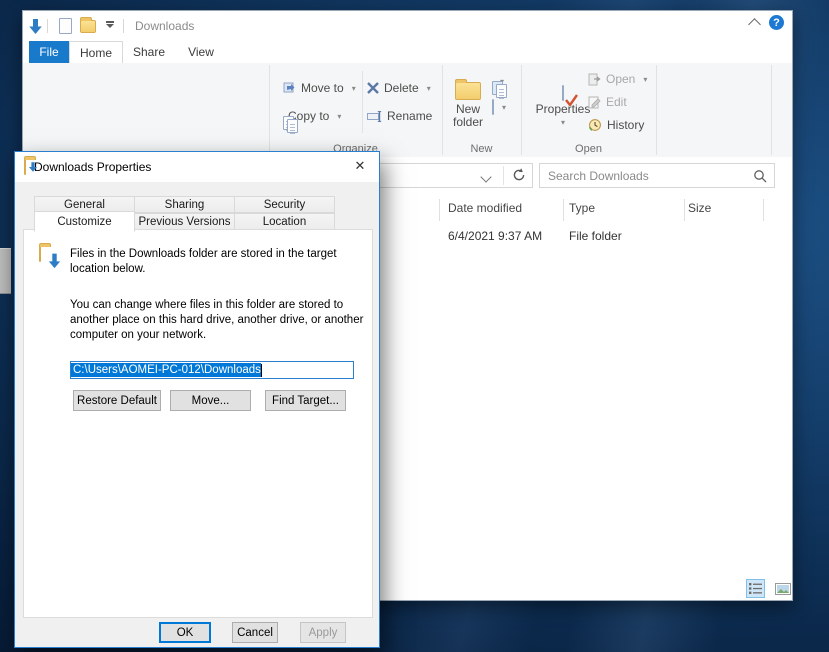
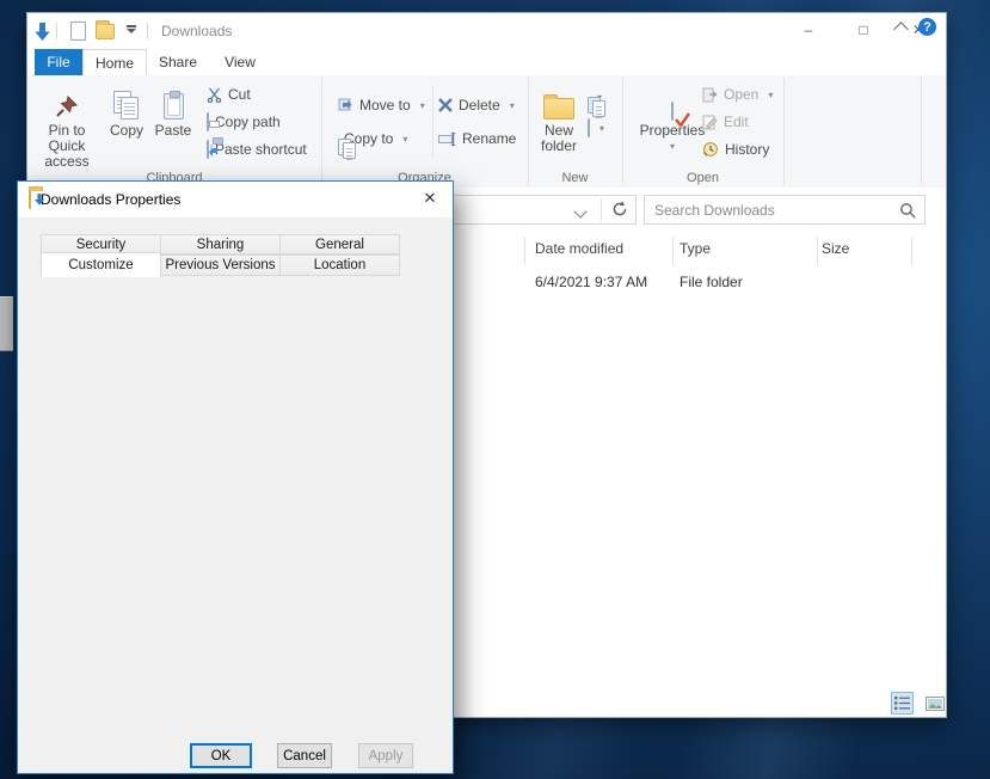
  Downloads
+ –
+ □
  File
  Home
  Share
  View
  ?
+ Pin to Quick access
+ Copy
+ Paste
+ Cut
+ Copy path
+ Paste shortcut
+ Clipboard
  Move to
  opy to
  Delete
  Rename
  Organize
  New folder
  New
  Properties
  ▾
  Open
  Edit
  History
  Open
  Search Downloads
  Date modified
  Type
  Size
  6/4/2021 9:37 AM
  File folder
  Downloads Properties
  ✕
- General
+ Security
  Sharing
- Security
+ General
  Customize
  Previous Versions
  Location
- Files in the Downloads folder are stored in the target location below.
- You can change where files in this folder are stored to another place on this hard drive, another drive, or another computer on your network.
- C:\Users\AOMEI-PC-012\Downloads
- Restore Default
- Move...
- Find Target...
  OK
  Cancel
  Apply
